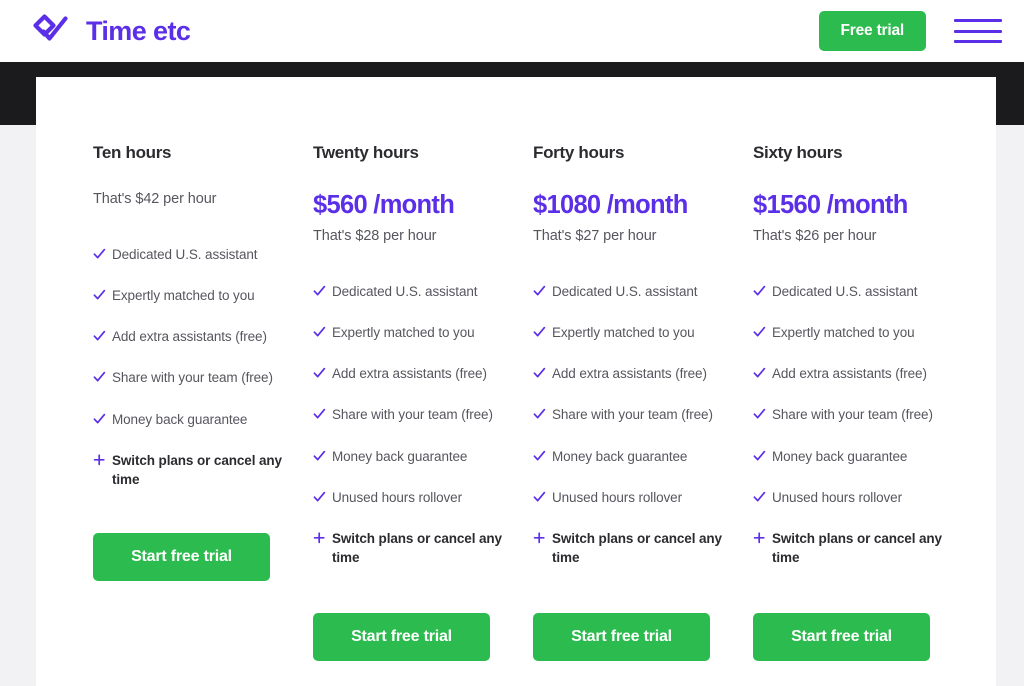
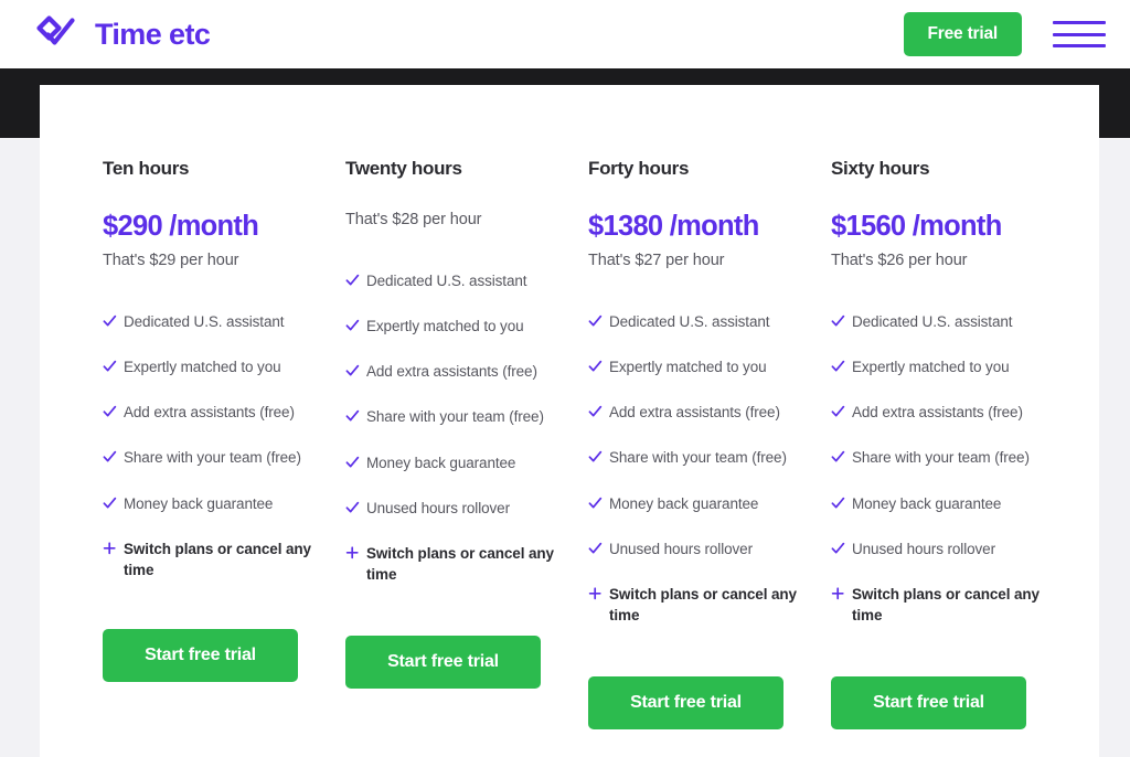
  Time etc
  Free trial
  Ten hours
+ $290 /month
- That's $42 per hour
+ That's $29 per hour
  Dedicated U.S. assistant
  Expertly matched to you
  Add extra assistants (free)
  Share with your team (free)
  Money back guarantee
  Switch plans or cancel any time
  Start free trial
  Twenty hours
- $560 /month
  That's $28 per hour
  Dedicated U.S. assistant
  Expertly matched to you
  Add extra assistants (free)
  Share with your team (free)
  Money back guarantee
  Unused hours rollover
  Switch plans or cancel any time
  Start free trial
  Forty hours
- $1080 /month
+ $1380 /month
  That's $27 per hour
  Dedicated U.S. assistant
  Expertly matched to you
  Add extra assistants (free)
  Share with your team (free)
  Money back guarantee
  Unused hours rollover
  Switch plans or cancel any time
  Start free trial
  Sixty hours
  $1560 /month
  That's $26 per hour
  Dedicated U.S. assistant
  Expertly matched to you
  Add extra assistants (free)
  Share with your team (free)
  Money back guarantee
  Unused hours rollover
  Switch plans or cancel any time
  Start free trial
